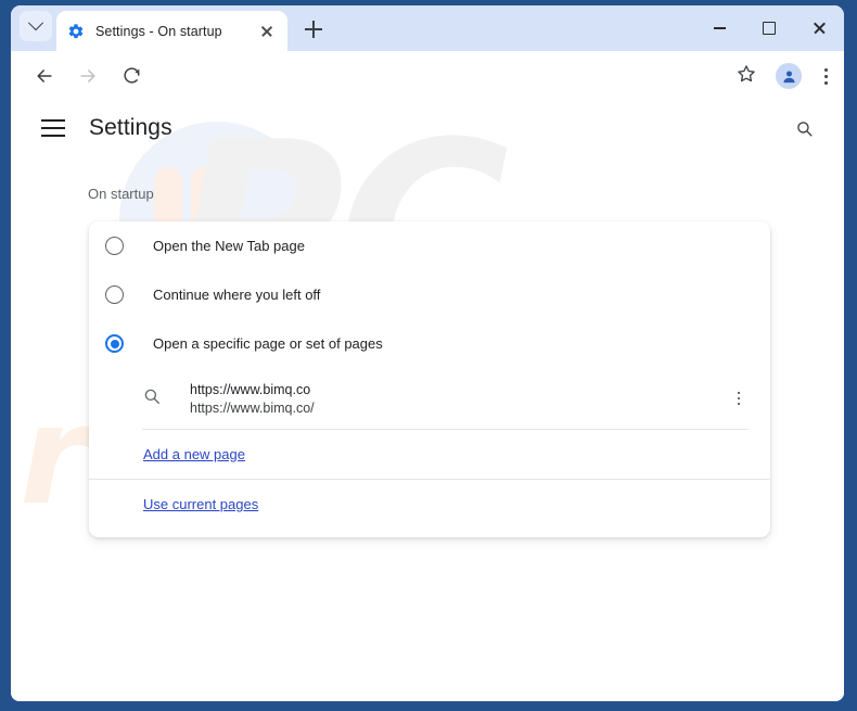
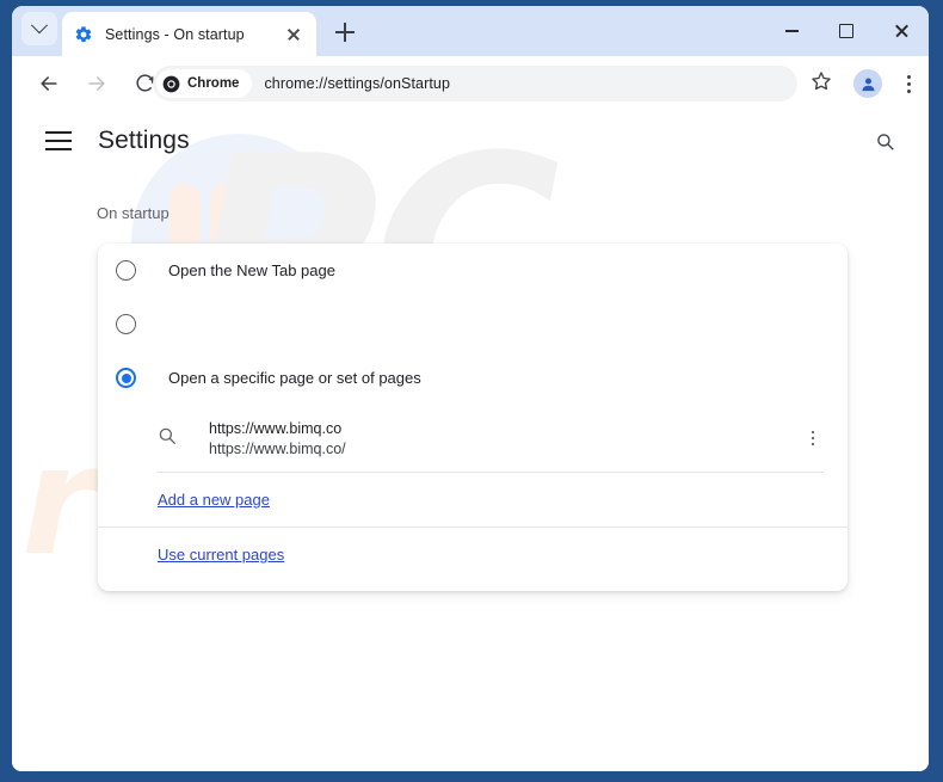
  Settings - On startup
+ Chrome
+ chrome://settings/onStartup
  Settings
  On startup
  Open the New Tab page
- Continue where you left off
  Open a specific page or set of pages
  https://www.bimq.co
  https://www.bimq.co/
  Add a new page
  Use current pages
